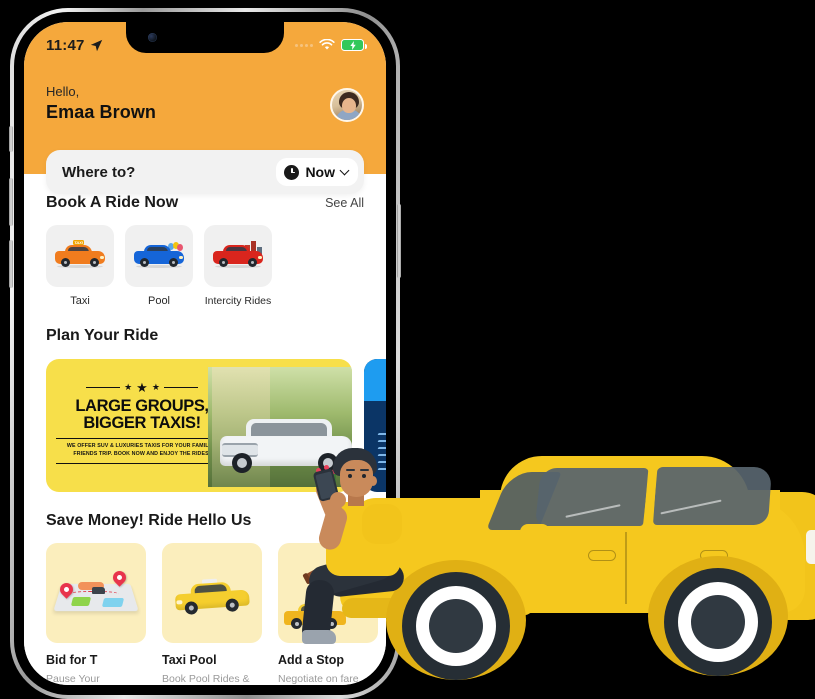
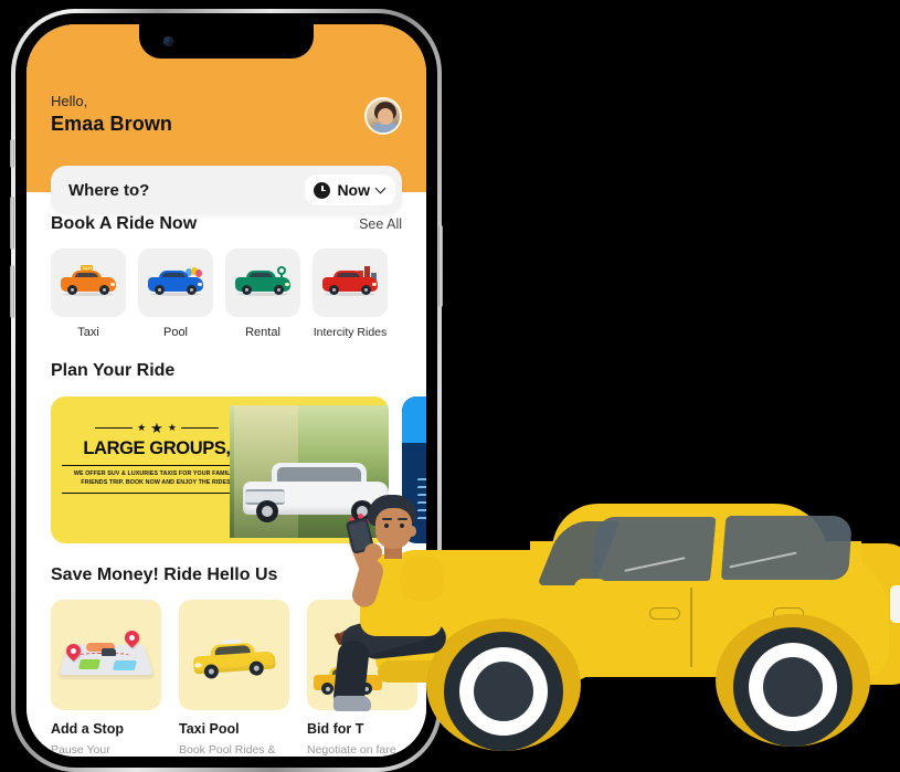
- 11:47
  Hello,
  Emaa Brown
  Where to?
  Now
  Book A Ride Now
  See All
  Taxi
  Pool
+ Rental
  Intercity Rides
  Plan Your Ride
  ★
  ★
  ★
  LARGE GROUPS,
- BIGGER TAXIS!
  Save Money! Ride Hello Us
- Bid for T
+ Add a Stop
  Pause Your
  Taxi Pool
  Book Pool Rides &
- Add a Stop
+ Bid for T
  Negotiate on fare
